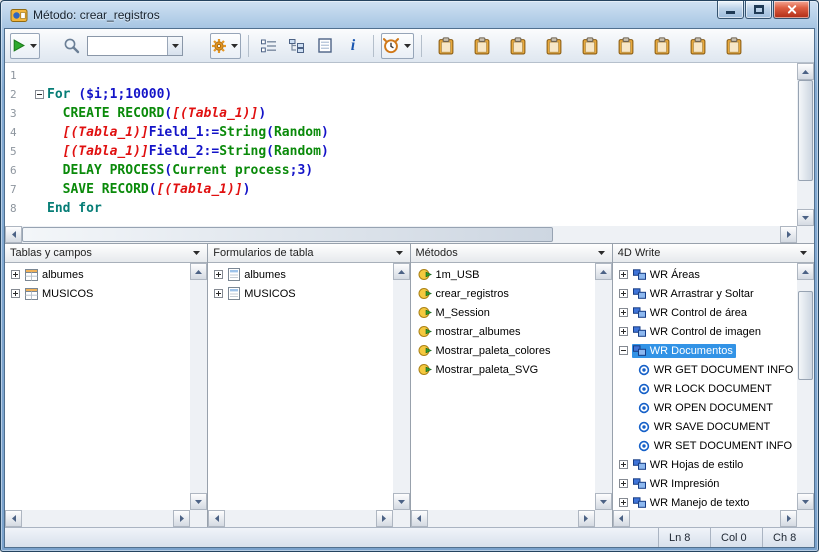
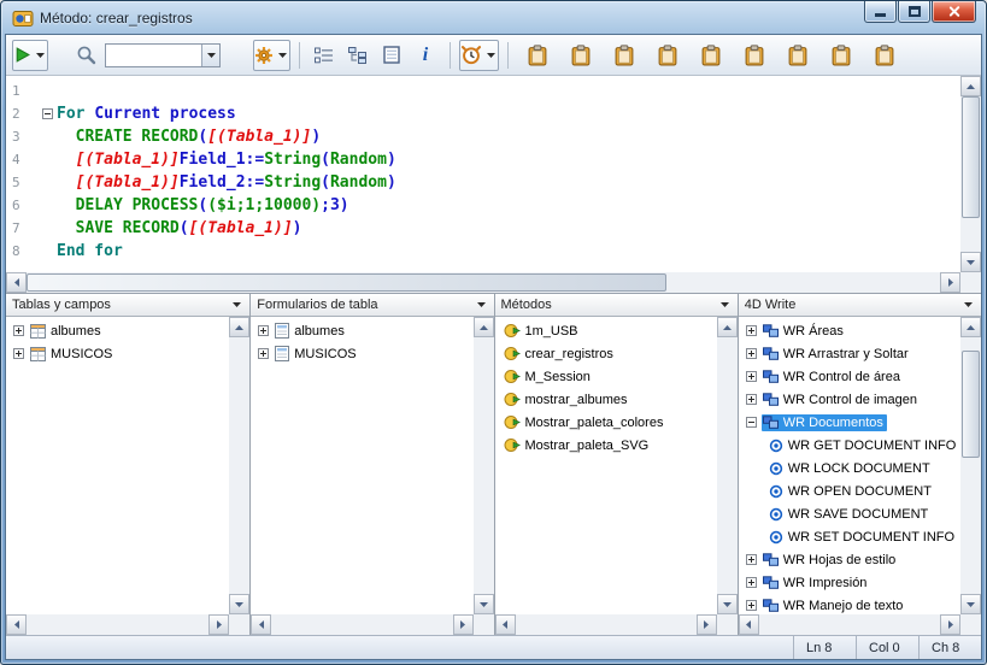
  Método: crear_registros
  i
  1
  2
  3
  4
  5
  6
  7
  8
- For ($i;1;10000)
+ For Current process
  CREATE RECORD([(Tabla_1)])
  [(Tabla_1)]Field_1:=String(Random)
  [(Tabla_1)]Field_2:=String(Random)
- DELAY PROCESS(Current process;3)
+ DELAY PROCESS(($i;1;10000);3)
  SAVE RECORD([(Tabla_1)])
  End for
  Tablas y campos
  albumes
  MUSICOS
  Formularios de tabla
  albumes
  MUSICOS
  Métodos
  1m_USB
  crear_registros
  M_Session
  mostrar_albumes
  Mostrar_paleta_colores
  Mostrar_paleta_SVG
  4D Write
  WR Áreas
  WR Arrastrar y Soltar
  WR Control de área
  WR Control de imagen
  WR Documentos
  WR GET DOCUMENT INFO
  WR LOCK DOCUMENT
  WR OPEN DOCUMENT
  WR SAVE DOCUMENT
  WR SET DOCUMENT INFO
  WR Hojas de estilo
  WR Impresión
  WR Manejo de texto
  Ln 8
  Col 0
  Ch 8
